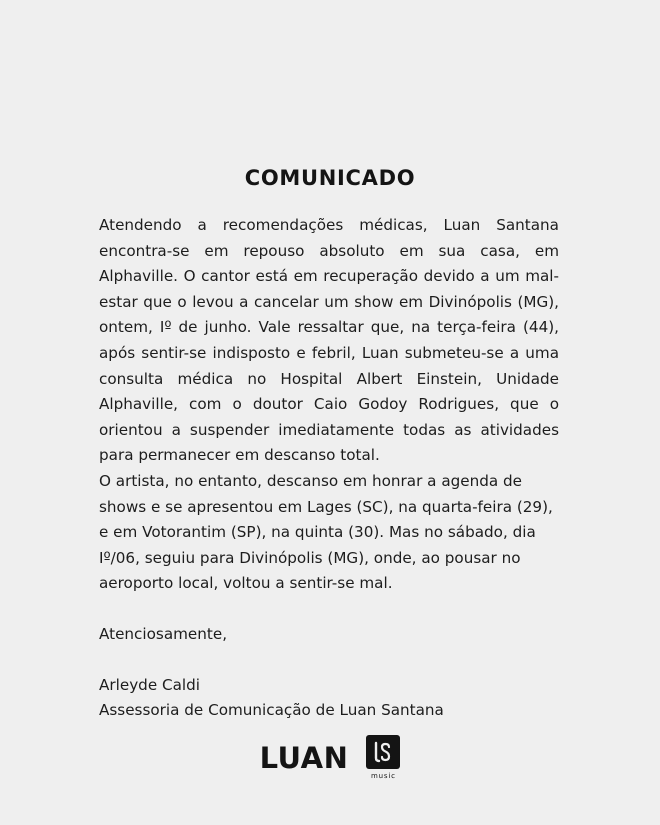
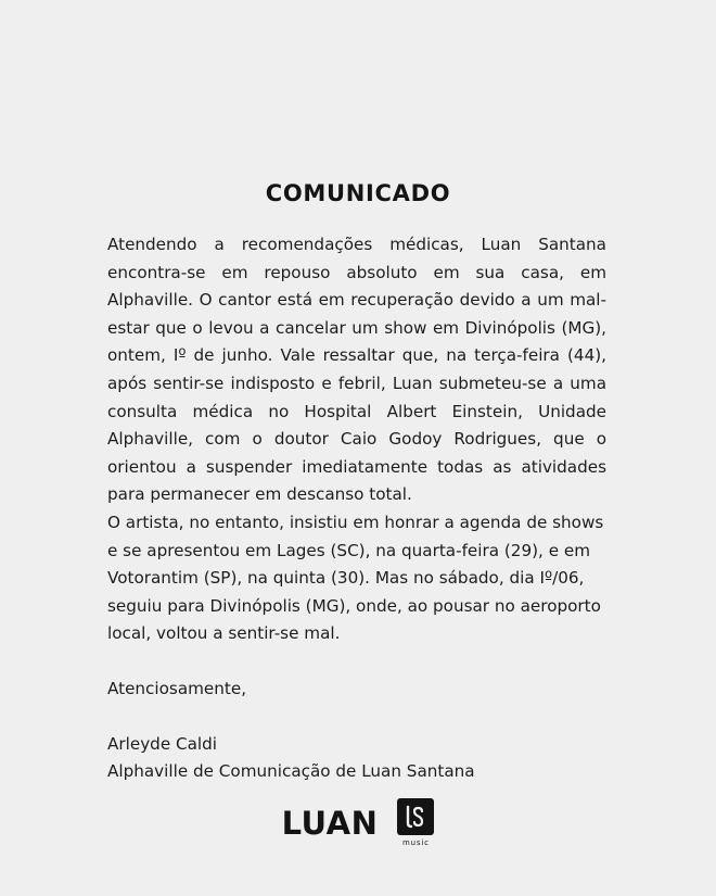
  COMUNICADO
  Atendendo a recomendações médicas, Luan Santana encontra-se em repouso absoluto em sua casa, em Alphaville. O cantor está em recuperação devido a um mal-estar que o levou a cancelar um show em Divinópolis (MG), ontem, Iº de junho. Vale ressaltar que, na terça-feira (44), após sentir-se indisposto e febril, Luan submeteu-se a uma consulta médica no Hospital Albert Einstein, Unidade Alphaville, com o doutor Caio Godoy Rodrigues, que o orientou a suspender imediatamente todas as atividades para permanecer em descanso total.
- O artista, no entanto, descanso em honrar a agenda de shows e se apresentou em Lages (SC), na quarta-feira (29), e em Votorantim (SP), na quinta (30). Mas no sábado, dia Iº/06, seguiu para Divinópolis (MG), onde, ao pousar no aeroporto local, voltou a sentir-se mal.
+ O artista, no entanto, insistiu em honrar a agenda de shows e se apresentou em Lages (SC), na quarta-feira (29), e em Votorantim (SP), na quinta (30). Mas no sábado, dia Iº/06, seguiu para Divinópolis (MG), onde, ao pousar no aeroporto local, voltou a sentir-se mal.
  Atenciosamente,
  Arleyde Caldi
- Assessoria de Comunicação de Luan Santana
+ Alphaville de Comunicação de Luan Santana
  LUAN
  music
